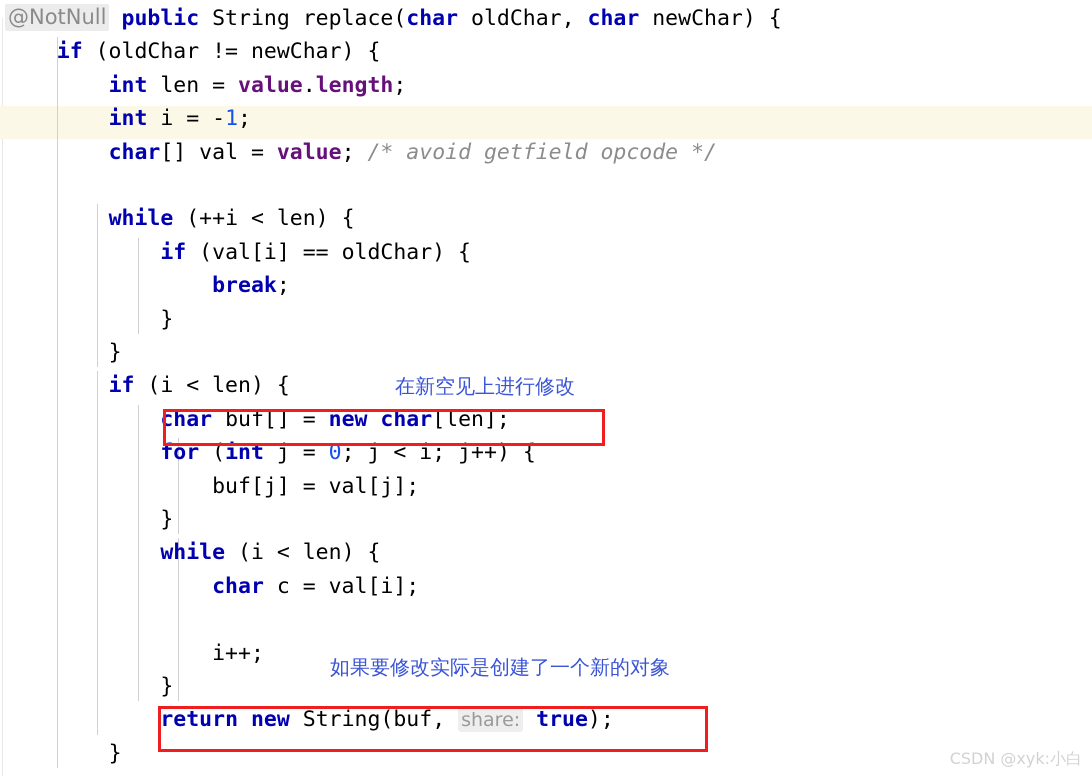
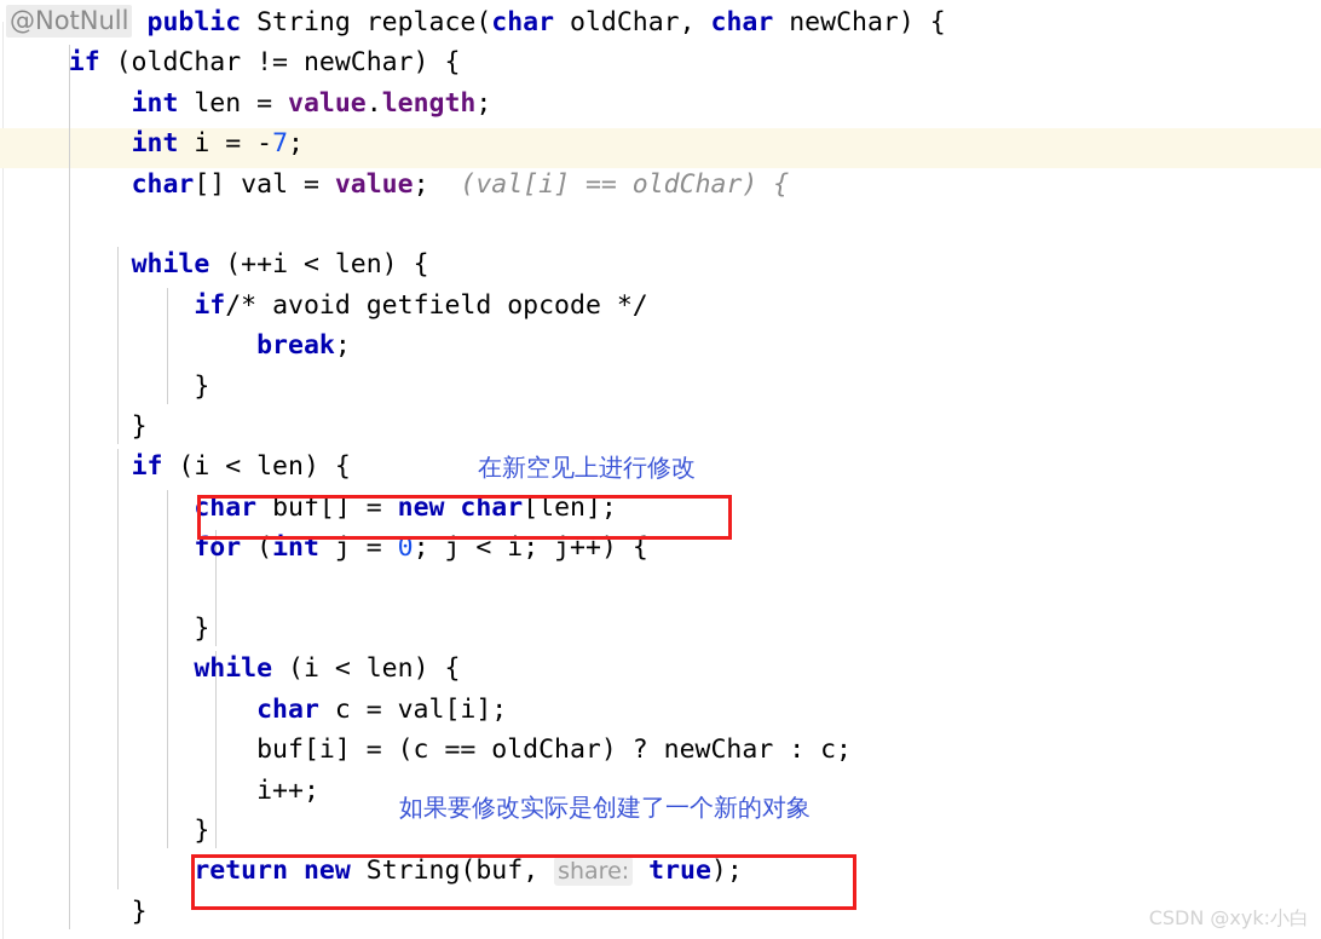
  public String replace(char oldChar, char newChar) {
  if (oldChar != newChar) {
  int len = value.length;
- int i = -1;
+ int i = -7;
- char[] val = value; /* avoid getfield opcode */
+ char[] val = value; (val[i] == oldChar) {
  while (++i < len) {
- if (val[i] == oldChar) {
+ if/* avoid getfield opcode */
  break;
  }
  }
  if (i < len) {
  char buf[] = new char[len];
  for (int j = 0; j < i; j++) {
- buf[j] = val[j];
  }
  while (i < len) {
  char c = val[i];
+ buf[i] = (c == oldChar) ? newChar : c;
  i++;
  }
  return new String(buf, share: true);
  }
  @NotNull
  在新空见上进行修改
  如果要修改实际是创建了一个新的对象
  CSDN @xyk:小白
